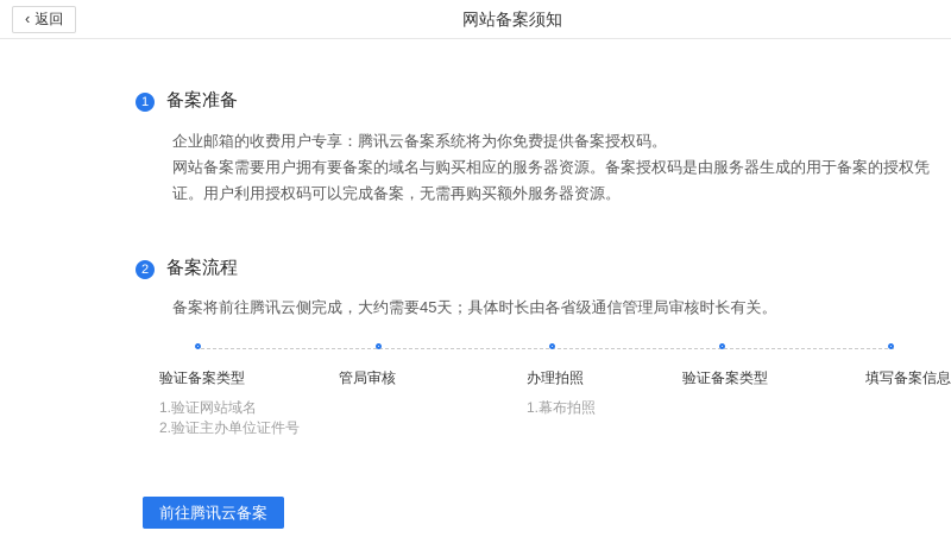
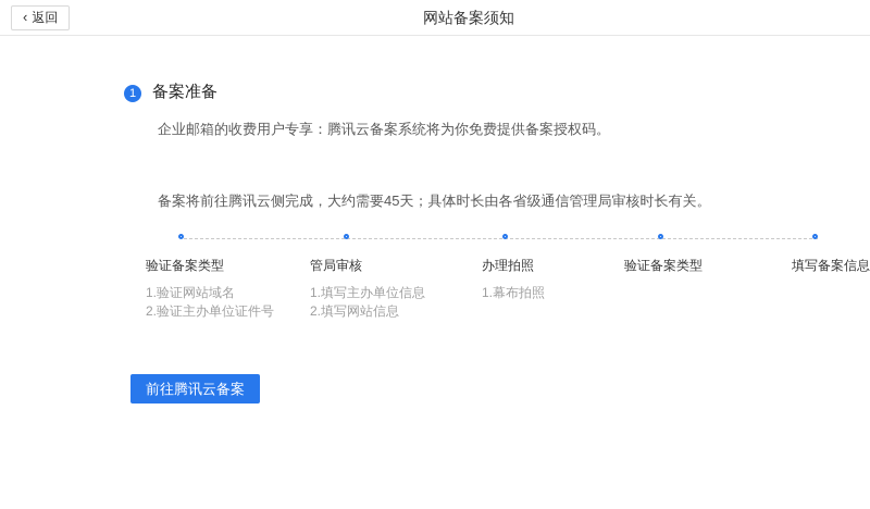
  ‹
  返回
  网站备案须知
  1
  备案准备
  企业邮箱的收费用户专享：腾讯云备案系统将为你免费提供备案授权码。
- 网站备案需要用户拥有要备案的域名与购买相应的服务器资源。备案授权码是由服务器生成的用于备案的授权凭证。用户利用授权码可以完成备案，无需再购买额外服务器资源。
- 2
- 备案流程
  备案将前往腾讯云侧完成，大约需要45天；具体时长由各省级通信管理局审核时长有关。
  验证备案类型
  1.验证网站域名
  2.验证主办单位证件号
  管局审核
+ 1.填写主办单位信息
+ 2.填写网站信息
  办理拍照
  1.幕布拍照
  验证备案类型
  填写备案信息
  前往腾讯云备案
